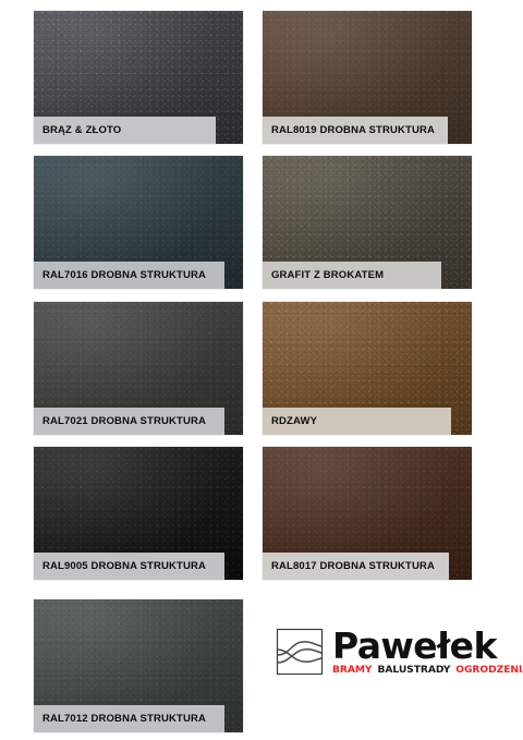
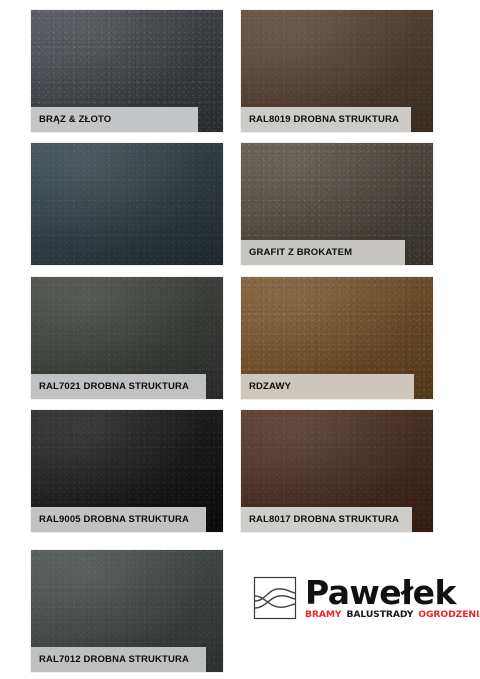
  BRĄZ & ZŁOTO
  RAL8019 DROBNA STRUKTURA
- RAL7016 DROBNA STRUKTURA
  GRAFIT Z BROKATEM
  RAL7021 DROBNA STRUKTURA
  RDZAWY
  RAL9005 DROBNA STRUKTURA
  RAL8017 DROBNA STRUKTURA
  RAL7012 DROBNA STRUKTURA
  Pawełek
  BRAMY
  BALUSTRADY
  OGRODZENI
